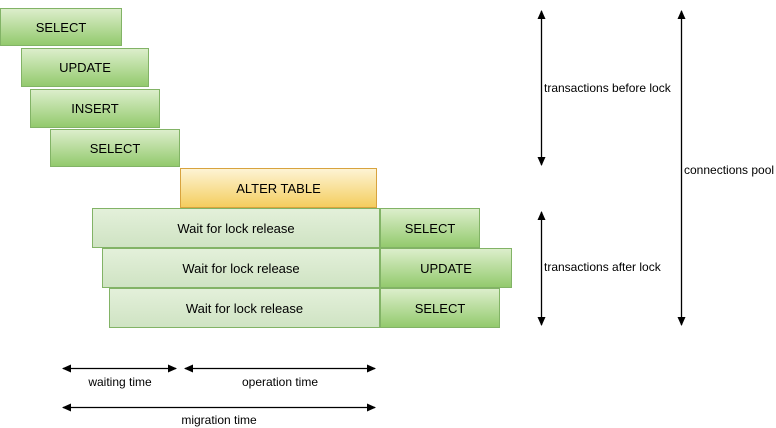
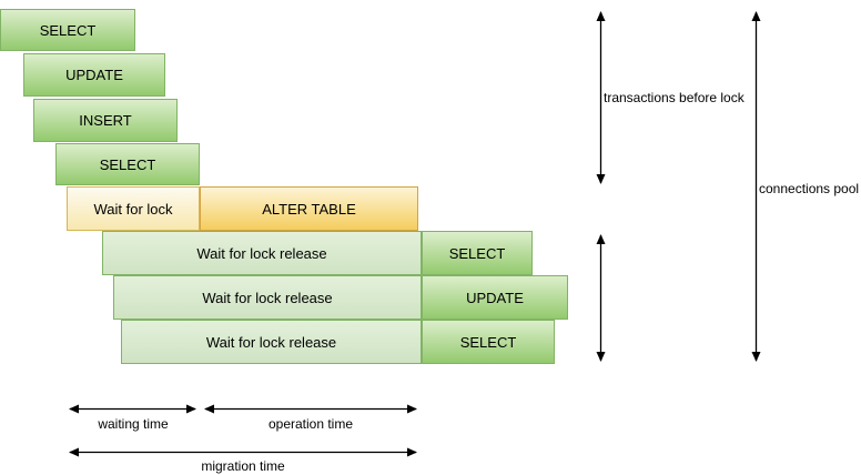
  SELECT
  UPDATE
  INSERT
  SELECT
+ Wait for lock
  ALTER TABLE
  Wait for lock release
  SELECT
  Wait for lock release
  UPDATE
  Wait for lock release
  SELECT
  transactions before lock
- transactions after lock
  connections pool
  waiting time
  operation time
  migration time
